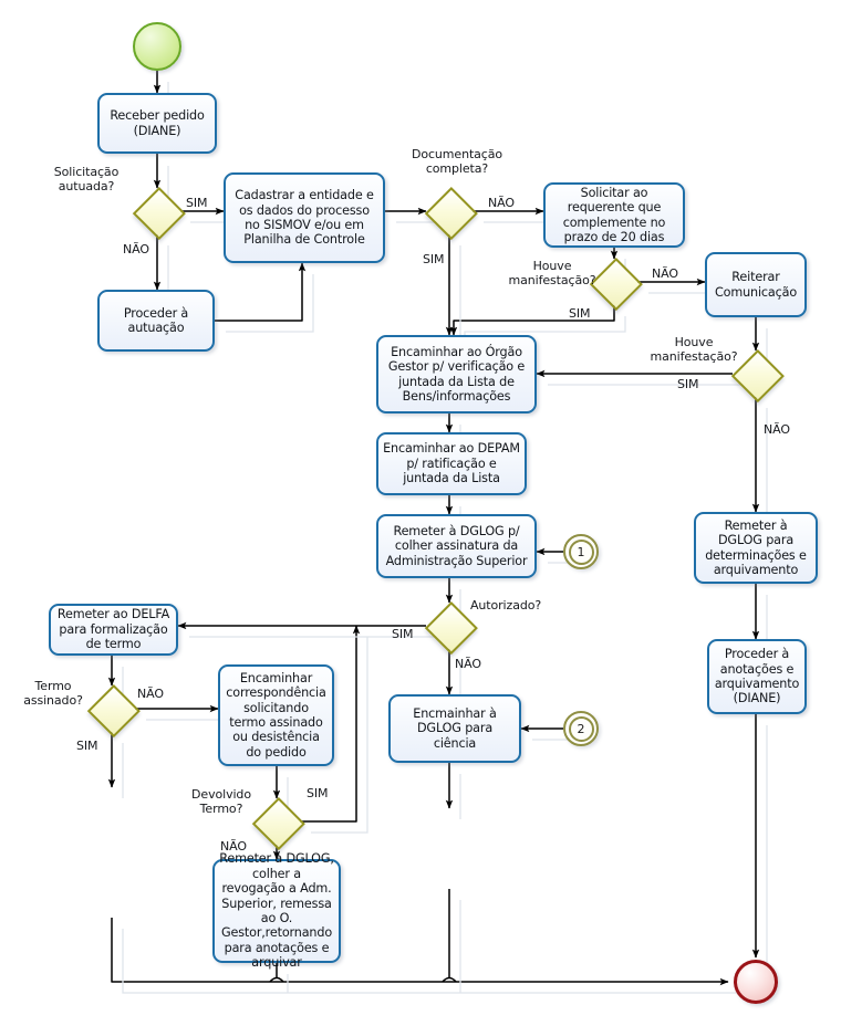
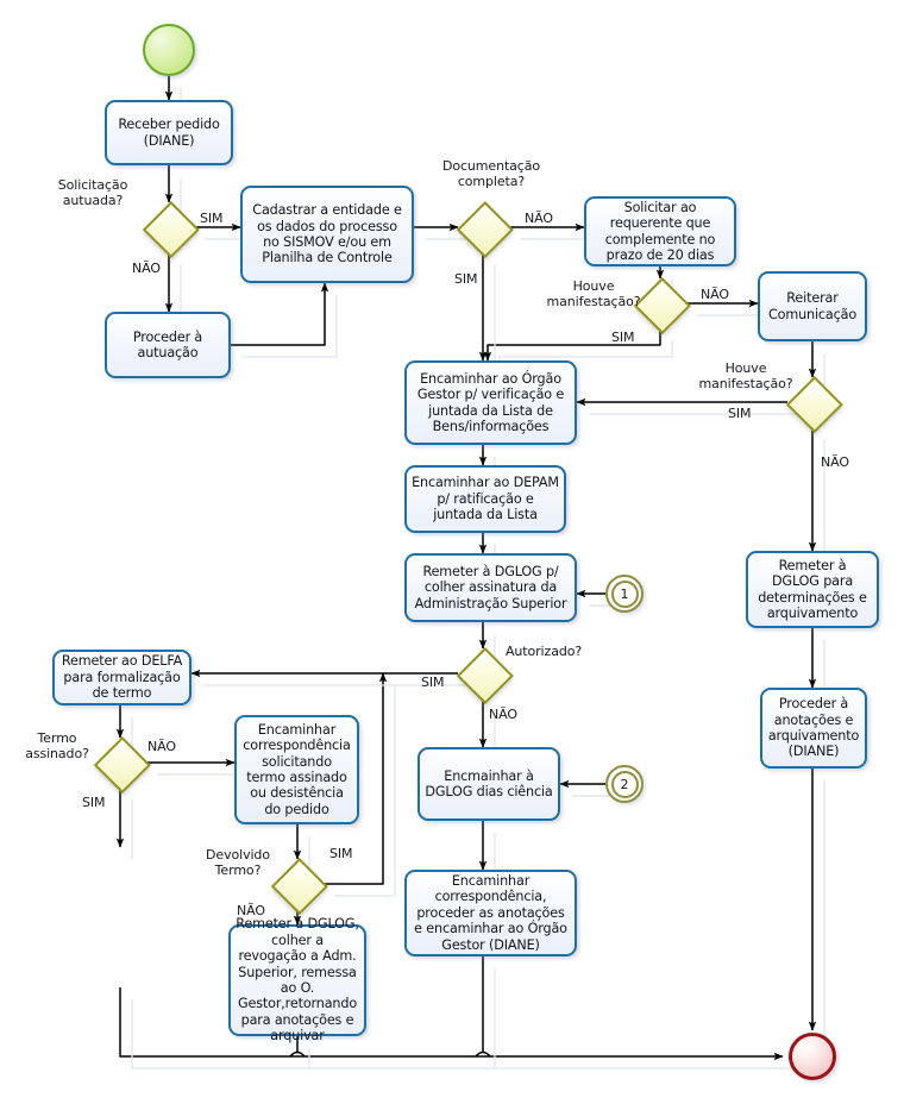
  Receber pedido (DIANE)
  Solicitação autuada?
  SIM
  NÃO
  Proceder à autuação
  Cadastrar a entidade e os dados do processo no SISMOV e/ou em Planilha de Controle
  Documentação completa?
  NÃO
  SIM
  Solicitar ao requerente que complemente no prazo de 20 dias
  Houve manifestação?
  NÃO
  SIM
  Reiterar Comunicação
  Houve manifestação?
  SIM
  NÃO
  Encaminhar ao Órgão Gestor p/ verificação e juntada da Lista de Bens/informações
  Encaminhar ao DEPAM p/ ratificação e juntada da Lista
  Remeter à DGLOG p/ colher assinatura da Administração Superior
  1
  Autorizado?
  SIM
  NÃO
- Encmainhar à DGLOG para ciência
+ Encmainhar à DGLOG dias ciência
  2
+ Encaminhar correspondência, proceder as anotações e encaminhar ao Órgão Gestor (DIANE)
  Remeter à DGLOG para determinações e arquivamento
  Proceder à anotações e arquivamento (DIANE)
  Remeter ao DELFA para formalização de termo
  Termo assinado?
  NÃO
  SIM
  Encaminhar correspondência solicitando termo assinado ou desistência do pedido
  Devolvido Termo?
  SIM
  NÃO
  Remeter à DGLOG, colher a revogação a Adm. Superior, remessa ao O. Gestor,retornando para anotações e arquivar
